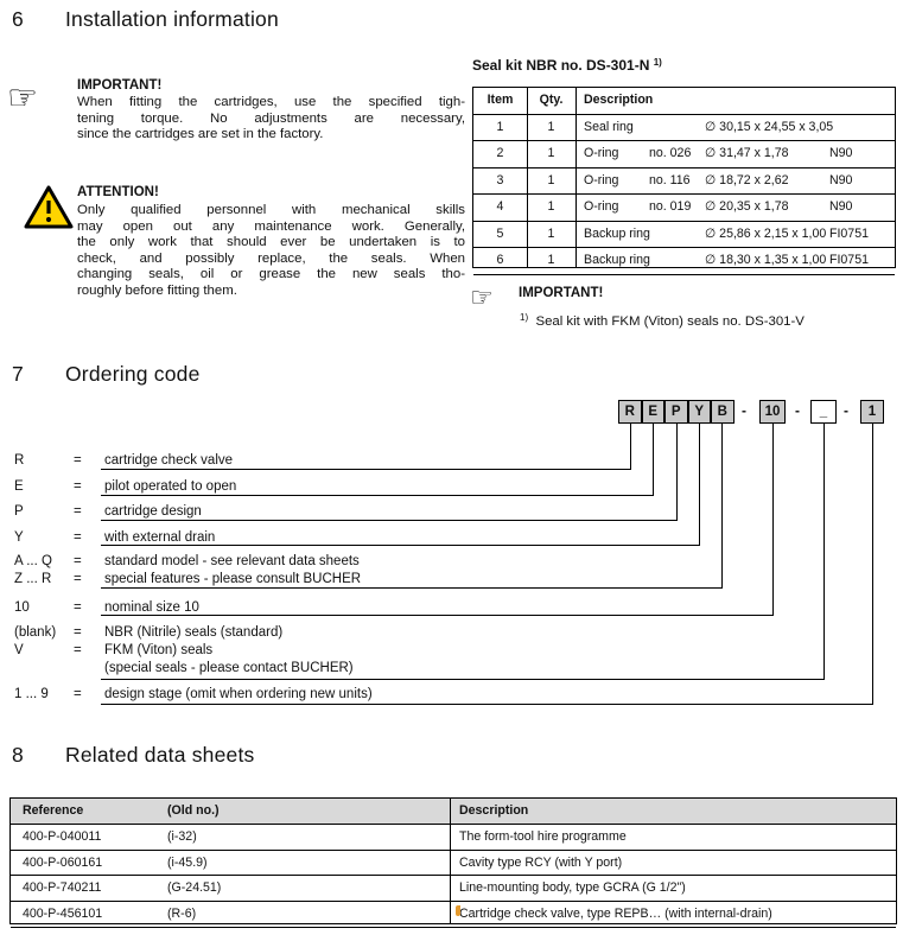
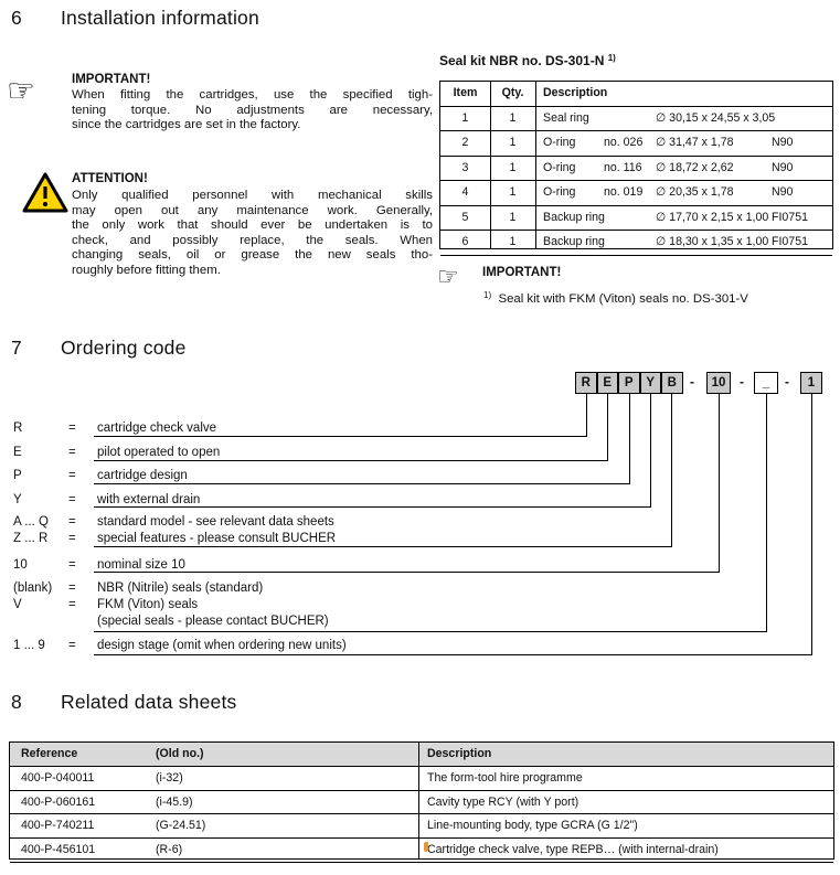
  6
  Installation information
  ☞
  IMPORTANT!
  When fitting the cartridges, use the specified tigh-
  tening torque. No adjustments are necessary,
  since the cartridges are set in the factory.
  ATTENTION!
  Only qualified personnel with mechanical skills
  may open out any maintenance work. Generally,
  the only work that should ever be undertaken is to
  check, and possibly replace, the seals. When
  changing seals, oil or grease the new seals tho-
  roughly before fitting them.
  Seal kit NBR no. DS-301-N 1)
  Item Qty. Description
  1 1 Seal ring ∅ 30,15 x 24,55 x 3,05
  2 1 O-ring no. 026 ∅ 31,47 x 1,78 N90
  3 1 O-ring no. 116 ∅ 18,72 x 2,62 N90
  4 1 O-ring no. 019 ∅ 20,35 x 1,78 N90
- 5 1 Backup ring ∅ 25,86 x 2,15 x 1,00 FI0751
+ 5 1 Backup ring ∅ 17,70 x 2,15 x 1,00 FI0751
  6 1 Backup ring ∅ 18,30 x 1,35 x 1,00 FI0751
  ☞
  IMPORTANT!
  1) Seal kit with FKM (Viton) seals no. DS-301-V
  7
  Ordering code
  R
  E
  P
  Y
  B
  -
  10
  -
  _
  -
  1
  R
  =
  cartridge check valve
  E
  =
  pilot operated to open
  P
  =
  cartridge design
  Y
  =
  with external drain
  A ... Q
  =
  standard model - see relevant data sheets
  Z ... R
  =
  special features - please consult BUCHER
  10
  =
  nominal size 10
  (blank)
  =
  NBR (Nitrile) seals (standard)
  V
  =
  FKM (Viton) seals
  (special seals - please contact BUCHER)
  1 ... 9
  =
  design stage (omit when ordering new units)
  8
  Related data sheets
  Reference (Old no.) Description
  400-P-040011 (i-32) The form-tool hire programme
  400-P-060161 (i-45.9) Cavity type RCY (with Y port)
  400-P-740211 (G-24.51) Line-mounting body, type GCRA (G 1/2")
  400-P-456101 (R-6) Cartridge check valve, type REPB… (with internal-drain)
